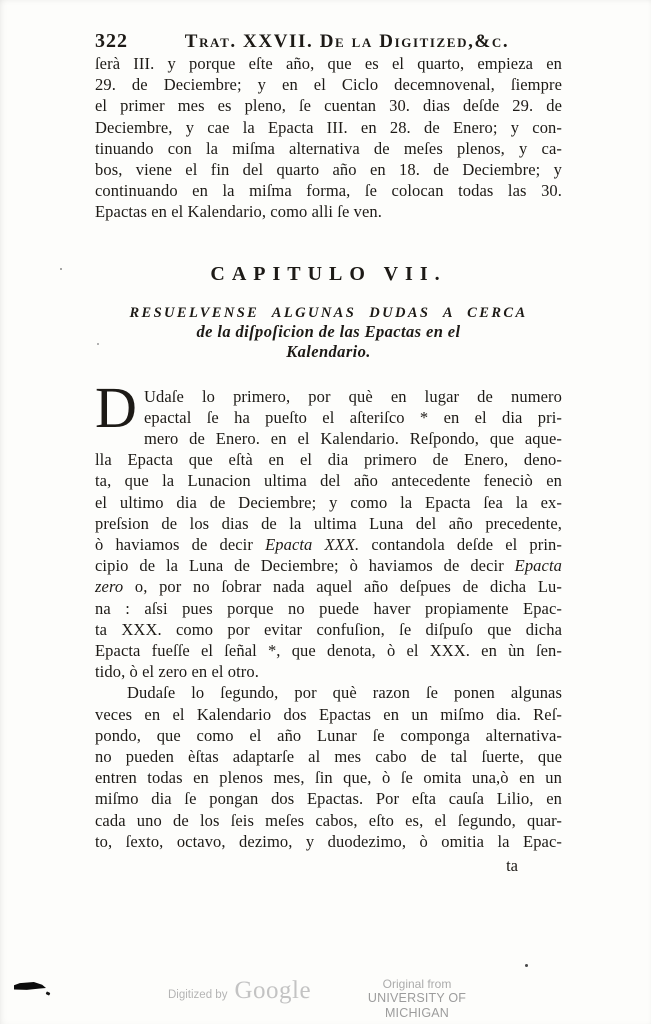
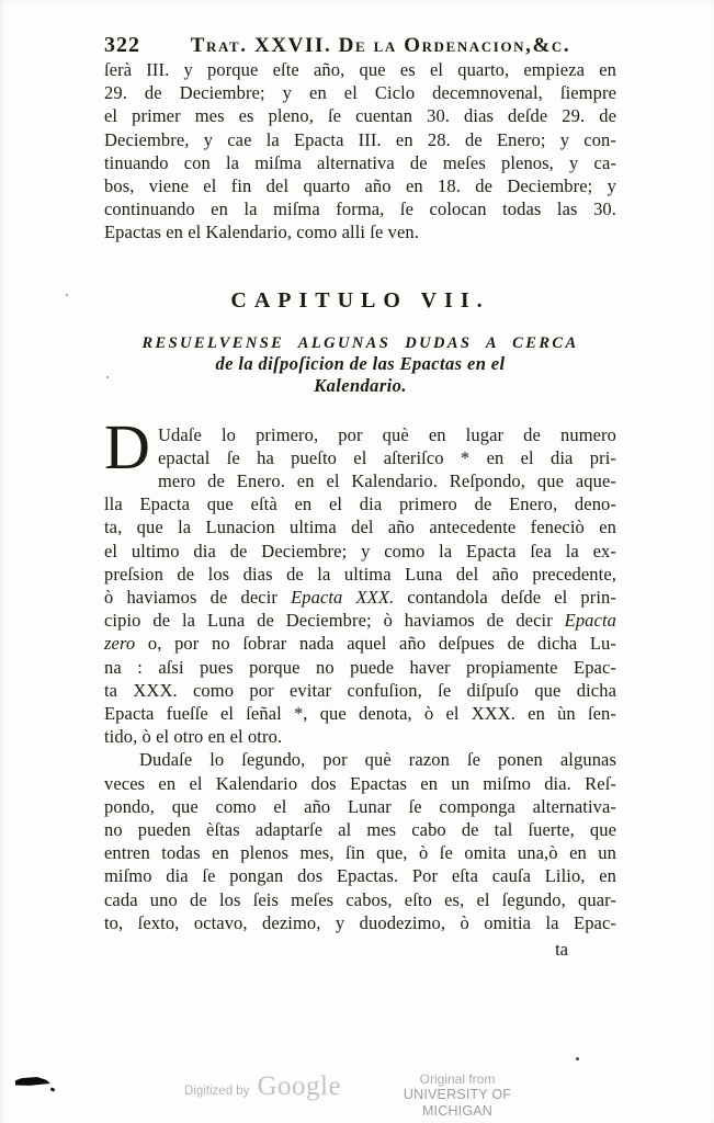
  322
- Trat. XXVII. De la Digitized,&c.
+ Trat. XXVII. De la Ordenacion,&c.
  ſerà III. y porque eſte año, que es el quarto, empieza en
  29. de Deciembre; y en el Ciclo decemnovenal, ſiempre
  el primer mes es pleno, ſe cuentan 30. dias deſde 29. de
  Deciembre, y cae la Epacta III. en 28. de Enero; y con-
  tinuando con la miſma alternativa de meſes plenos, y ca-
  bos, viene el fin del quarto año en 18. de Deciembre; y
  continuando en la miſma forma, ſe colocan todas las 30.
  Epactas en el Kalendario, como alli ſe ven.
  CAPITULO VII.
  RESUELVENSE ALGUNAS DUDAS A CERCA
  de la diſpoſicion de las Epactas en el
  Kalendario.
  D
  Udaſe lo primero, por què en lugar de numero
  epactal ſe ha pueſto el aſteriſco * en el dia pri-
  mero de Enero. en el Kalendario. Reſpondo, que aque-
  lla Epacta que eſtà en el dia primero de Enero, deno-
  ta, que la Lunacion ultima del año antecedente feneciò en
  el ultimo dia de Deciembre; y como la Epacta ſea la ex-
  preſsion de los dias de la ultima Luna del año precedente,
  ò haviamos de decir Epacta XXX. contandola deſde el prin-
  cipio de la Luna de Deciembre; ò haviamos de decir Epacta
  zero o, por no ſobrar nada aquel año deſpues de dicha Lu-
  na : aſsi pues porque no puede haver propiamente Epac-
  ta XXX. como por evitar confuſion, ſe diſpuſo que dicha
  Epacta fueſſe el ſeñal *, que denota, ò el XXX. en ùn ſen-
- tido, ò el zero en el otro.
+ tido, ò el otro en el otro.
  Dudaſe lo ſegundo, por què razon ſe ponen algunas
  veces en el Kalendario dos Epactas en un miſmo dia. Reſ-
  pondo, que como el año Lunar ſe componga alternativa-
  no pueden èſtas adaptarſe al mes cabo de tal ſuerte, que
  entren todas en plenos mes, ſin que, ò ſe omita una,ò en un
  miſmo dia ſe pongan dos Epactas. Por eſta cauſa Lilio, en
  cada uno de los ſeis meſes cabos, eſto es, el ſegundo, quar-
  to, ſexto, octavo, dezimo, y duodezimo, ò omitia la Epac-
  ta
  Digitized by
  Google
  Original from
  UNIVERSITY OF MICHIGAN
